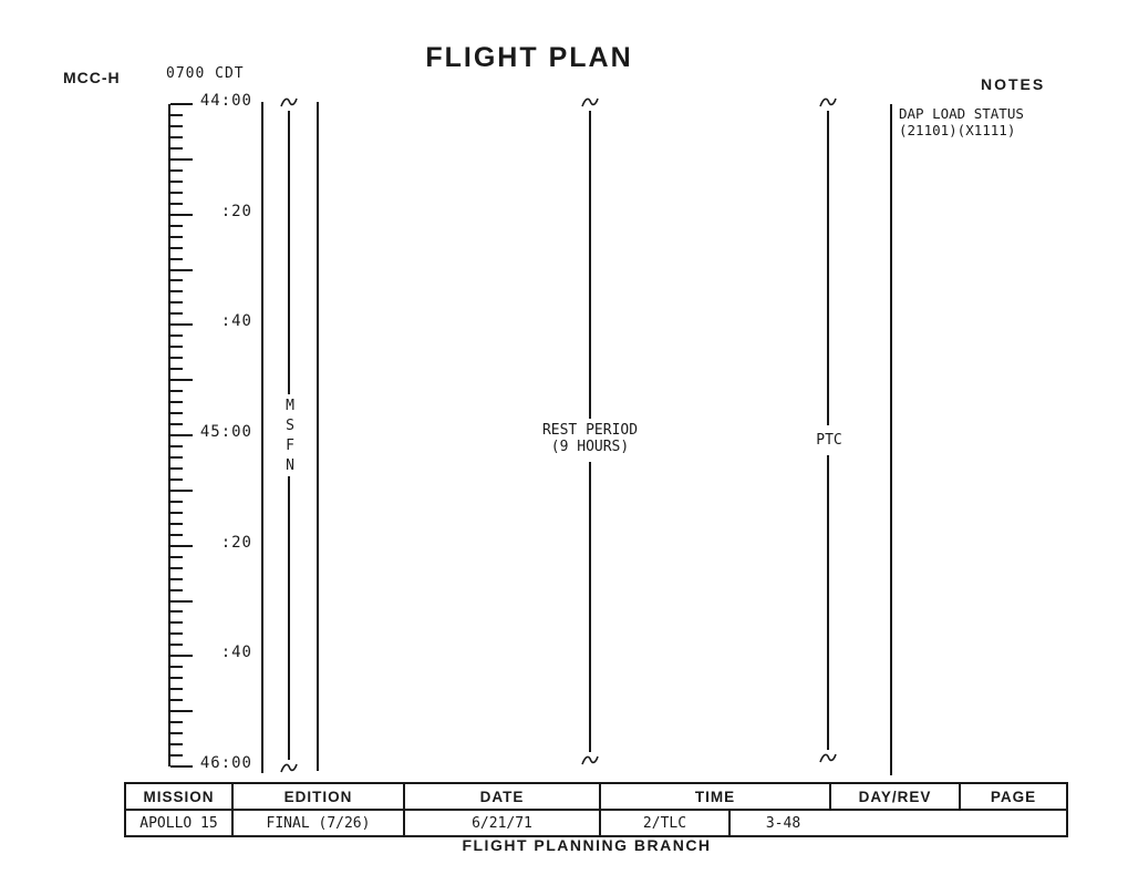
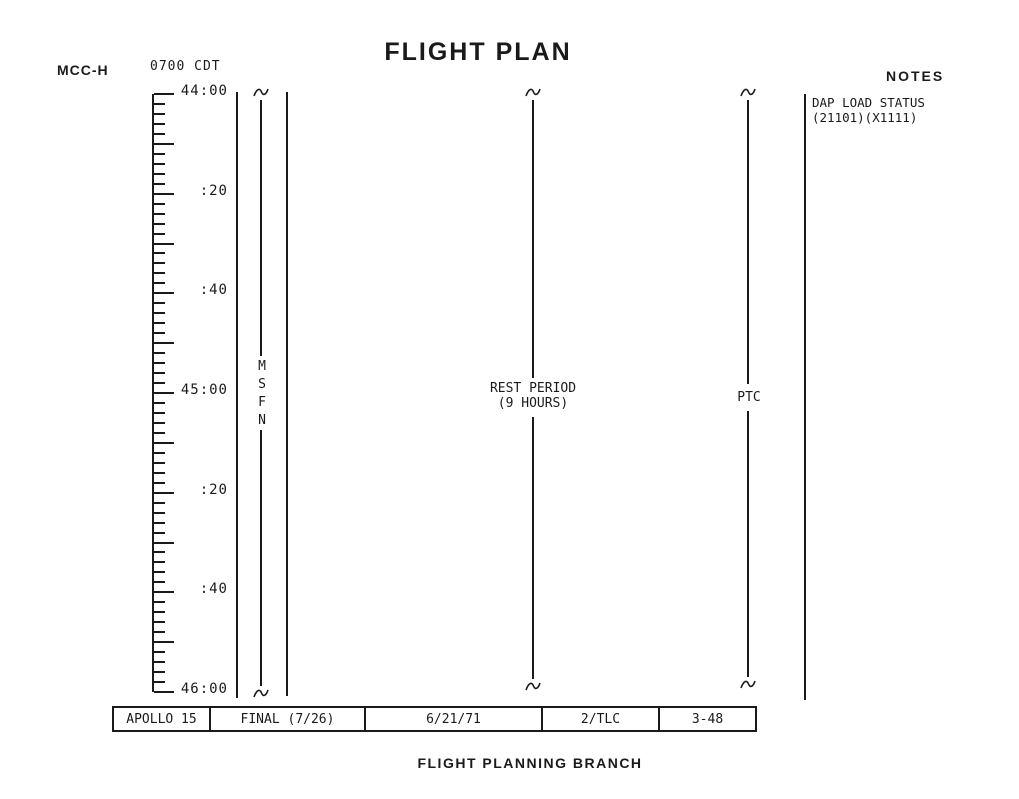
  FLIGHT PLAN
  MCC-H
  0700 CDT
  NOTES
  44:00
  :20
  :40
  45:00
  :20
  :40
  46:00
  M
  S
  F
  N
  REST PERIOD
  (9 HOURS)
  PTC
  DAP LOAD STATUS
  (21101)(X1111)
- MISSION
- EDITION
- DATE
- TIME
- DAY/REV
- PAGE
  APOLLO 15
  FINAL (7/26)
  6/21/71
  2/TLC
  3-48
  FLIGHT PLANNING BRANCH
